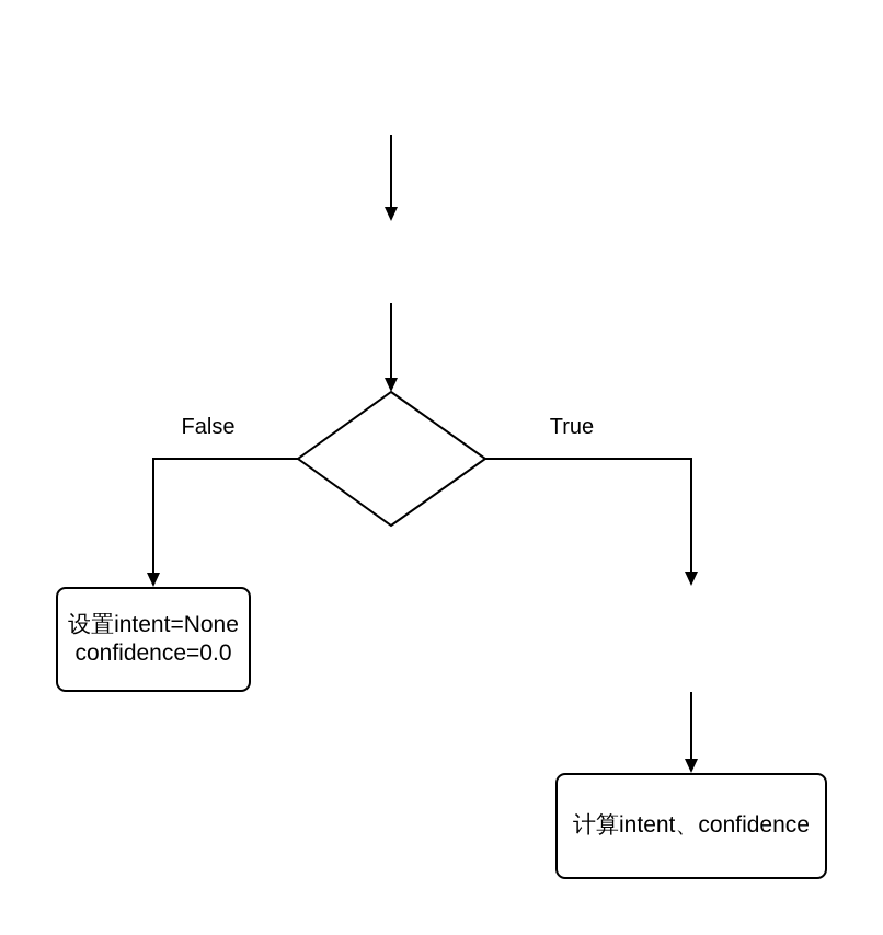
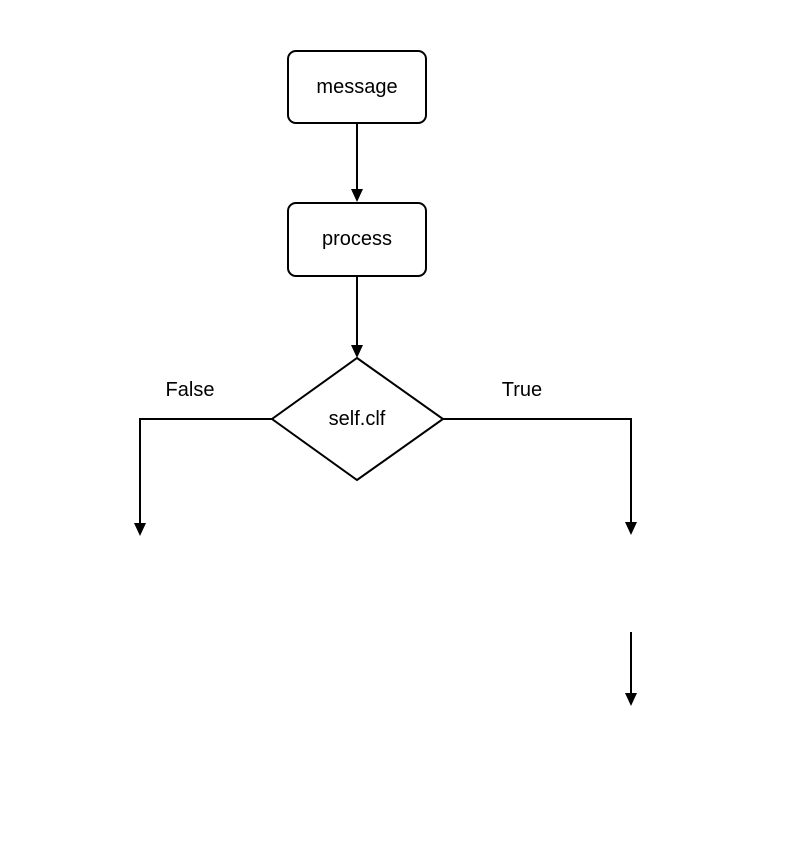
+ message
+ process
+ self.clf
  False
  True
- 设置intent=None
- confidence=0.0
- 计算intent、confidence
